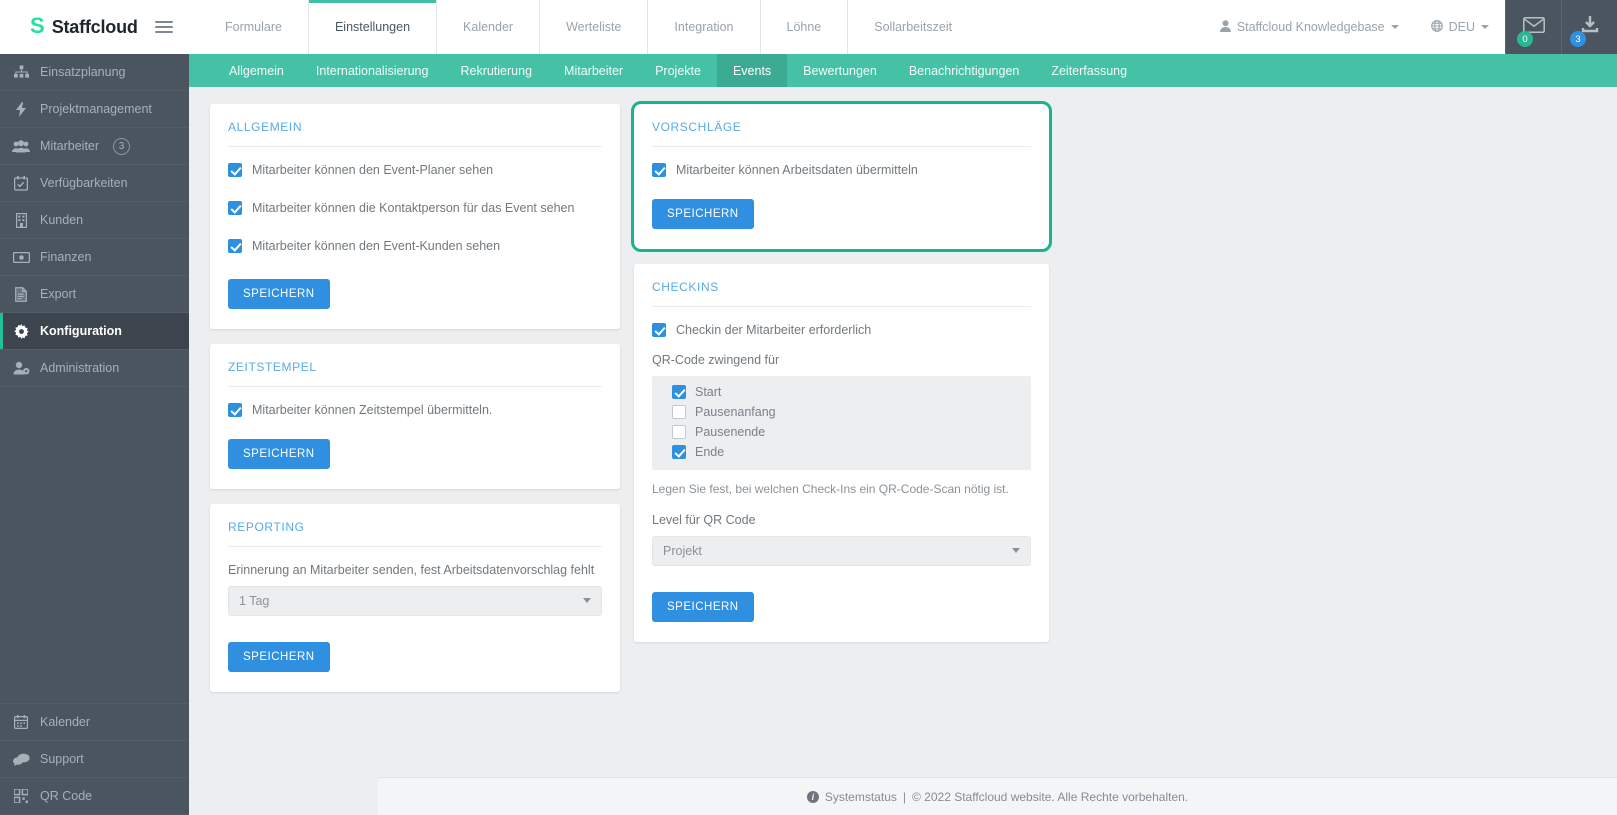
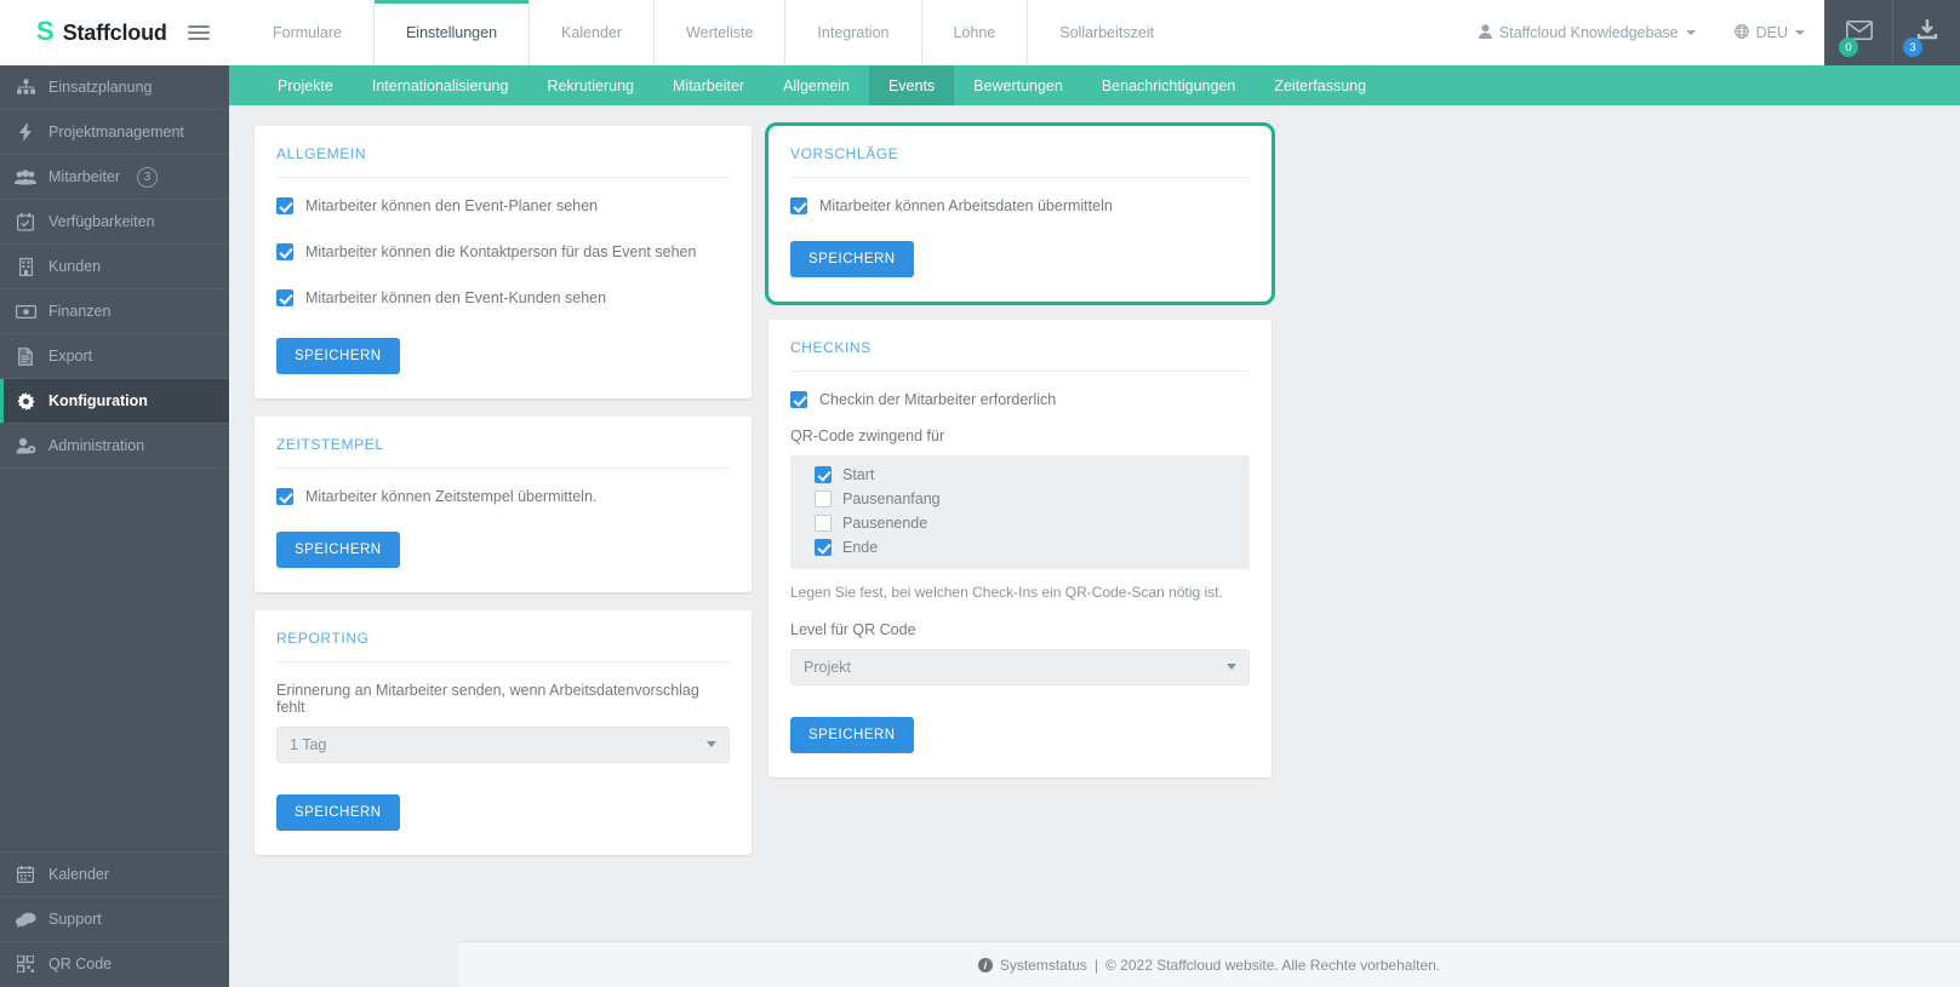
  S
  Staffcloud
  Einsatzplanung
  Projektmanagement
  Mitarbeiter
  3
  Verfügbarkeiten
  Kunden
  Finanzen
  Export
  Konfiguration
  Administration
  Kalender
  Support
  QR Code
  Formulare
  Einstellungen
  Kalender
  Werteliste
  Integration
  Löhne
  Sollarbeitszeit
  Staffcloud Knowledgebase
  DEU
  0
  3
- Allgemein
+ Projekte
  Internationalisierung
  Rekrutierung
  Mitarbeiter
- Projekte
+ Allgemein
  Events
  Bewertungen
  Benachrichtigungen
  Zeiterfassung
  ALLGEMEIN
  Mitarbeiter können den Event-Planer sehen
  Mitarbeiter können die Kontaktperson für das Event sehen
  Mitarbeiter können den Event-Kunden sehen
  SPEICHERN
  ZEITSTEMPEL
  Mitarbeiter können Zeitstempel übermitteln.
  SPEICHERN
  REPORTING
- Erinnerung an Mitarbeiter senden, fest Arbeitsdatenvorschlag fehlt
+ Erinnerung an Mitarbeiter senden, wenn Arbeitsdatenvorschlag fehlt
  1 Tag
  SPEICHERN
  VORSCHLÄGE
  Mitarbeiter können Arbeitsdaten übermitteln
  SPEICHERN
  CHECKINS
  Checkin der Mitarbeiter erforderlich
  QR-Code zwingend für
  Start
  Pausenanfang
  Pausenende
  Ende
  Legen Sie fest, bei welchen Check-Ins ein QR-Code-Scan nötig ist.
  Level für QR Code
  Projekt
  SPEICHERN
  i
  Systemstatus
  |
  © 2022 Staffcloud website. Alle Rechte vorbehalten.
